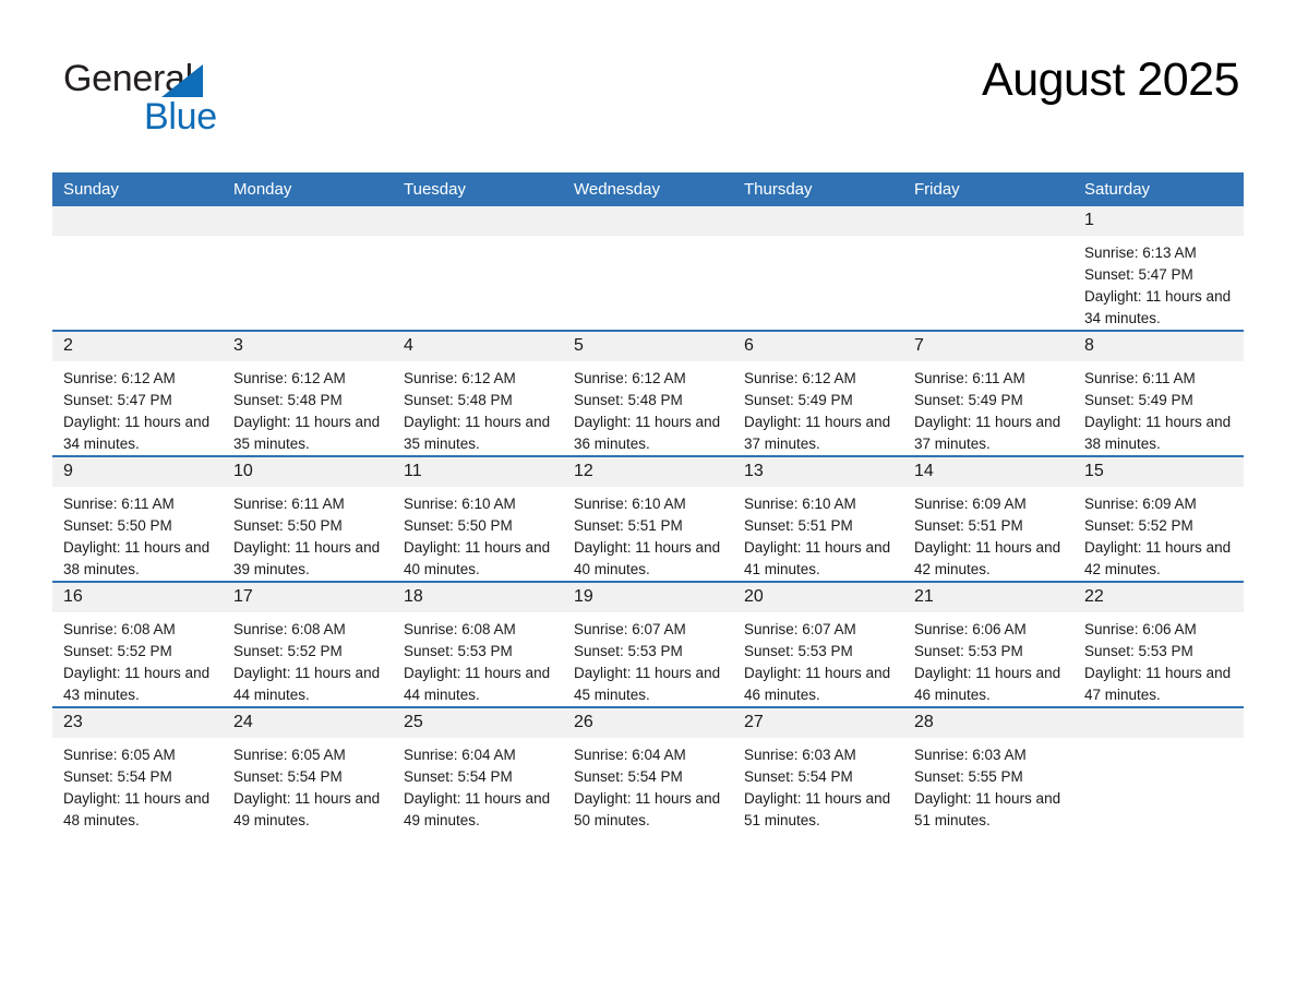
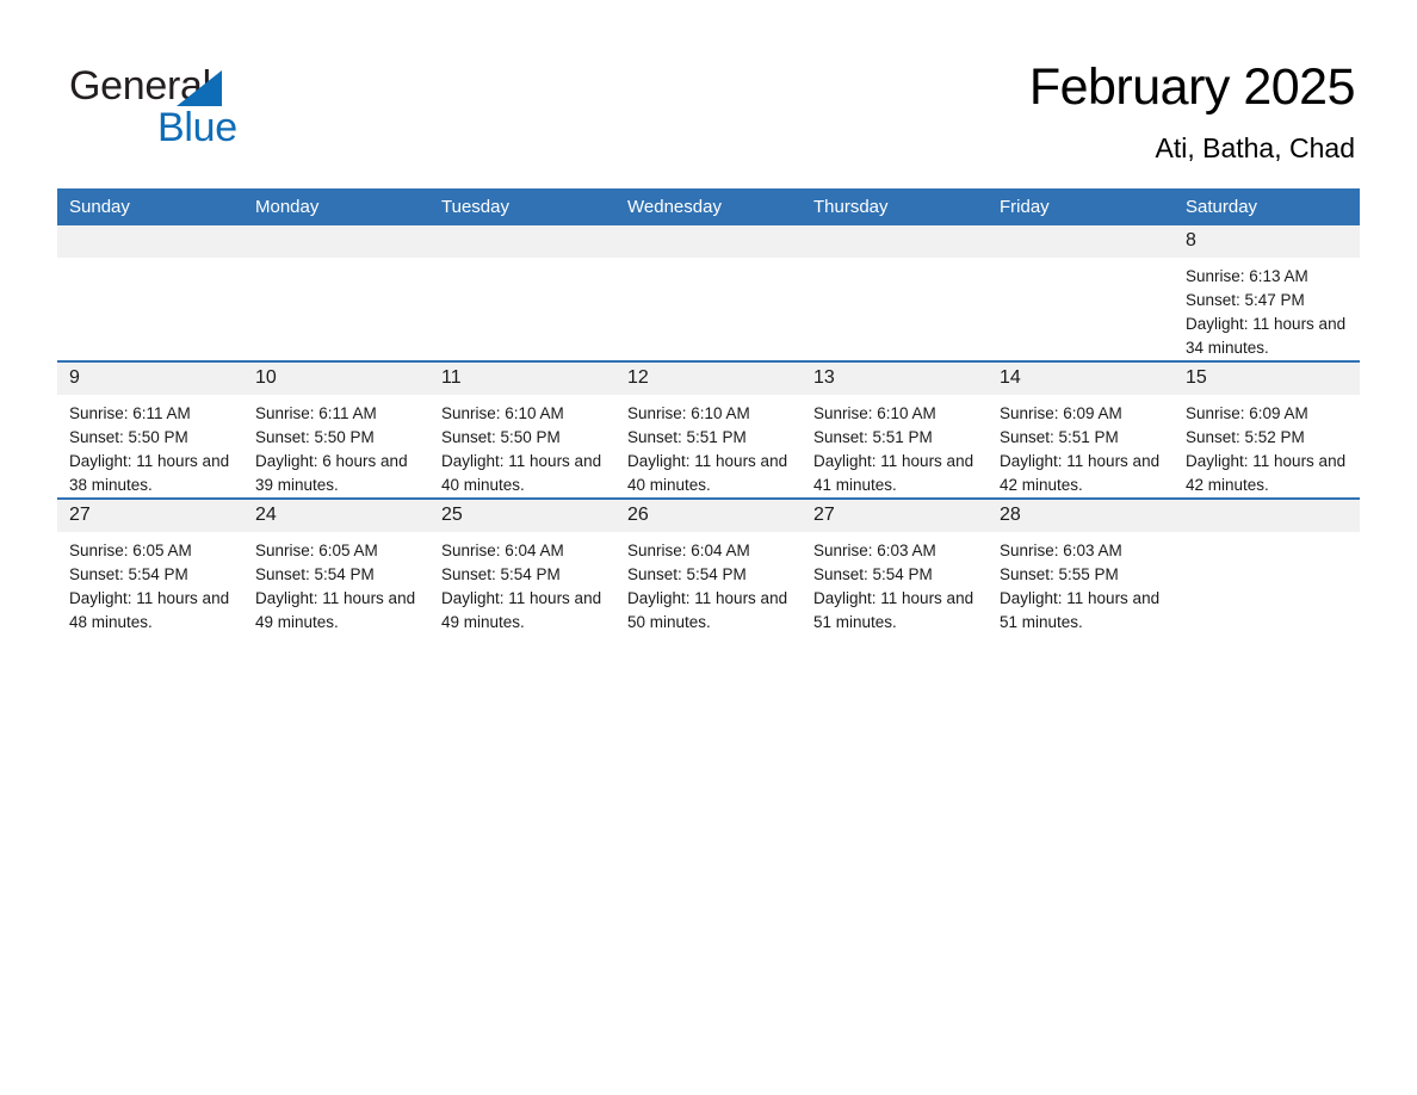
  General
  Blue
- August 2025
+ February 2025
+ Ati, Batha, Chad
  Sunday	Monday	Tuesday	Wednesday	Thursday	Friday	Saturday
- 						1Sunrise: 6:13 AMSunset: 5:47 PMDaylight: 11 hours and 34 minutes.
+ 						8Sunrise: 6:13 AMSunset: 5:47 PMDaylight: 11 hours and 34 minutes.
- 2Sunrise: 6:12 AMSunset: 5:47 PMDaylight: 11 hours and 34 minutes.	3Sunrise: 6:12 AMSunset: 5:48 PMDaylight: 11 hours and 35 minutes.	4Sunrise: 6:12 AMSunset: 5:48 PMDaylight: 11 hours and 35 minutes.	5Sunrise: 6:12 AMSunset: 5:48 PMDaylight: 11 hours and 36 minutes.	6Sunrise: 6:12 AMSunset: 5:49 PMDaylight: 11 hours and 37 minutes.	7Sunrise: 6:11 AMSunset: 5:49 PMDaylight: 11 hours and 37 minutes.	8Sunrise: 6:11 AMSunset: 5:49 PMDaylight: 11 hours and 38 minutes.
- 9Sunrise: 6:11 AMSunset: 5:50 PMDaylight: 11 hours and 38 minutes.	10Sunrise: 6:11 AMSunset: 5:50 PMDaylight: 11 hours and 39 minutes.	11Sunrise: 6:10 AMSunset: 5:50 PMDaylight: 11 hours and 40 minutes.	12Sunrise: 6:10 AMSunset: 5:51 PMDaylight: 11 hours and 40 minutes.	13Sunrise: 6:10 AMSunset: 5:51 PMDaylight: 11 hours and 41 minutes.	14Sunrise: 6:09 AMSunset: 5:51 PMDaylight: 11 hours and 42 minutes.	15Sunrise: 6:09 AMSunset: 5:52 PMDaylight: 11 hours and 42 minutes.
+ 9Sunrise: 6:11 AMSunset: 5:50 PMDaylight: 11 hours and 38 minutes.	10Sunrise: 6:11 AMSunset: 5:50 PMDaylight: 6 hours and 39 minutes.	11Sunrise: 6:10 AMSunset: 5:50 PMDaylight: 11 hours and 40 minutes.	12Sunrise: 6:10 AMSunset: 5:51 PMDaylight: 11 hours and 40 minutes.	13Sunrise: 6:10 AMSunset: 5:51 PMDaylight: 11 hours and 41 minutes.	14Sunrise: 6:09 AMSunset: 5:51 PMDaylight: 11 hours and 42 minutes.	15Sunrise: 6:09 AMSunset: 5:52 PMDaylight: 11 hours and 42 minutes.
- 16Sunrise: 6:08 AMSunset: 5:52 PMDaylight: 11 hours and 43 minutes.	17Sunrise: 6:08 AMSunset: 5:52 PMDaylight: 11 hours and 44 minutes.	18Sunrise: 6:08 AMSunset: 5:53 PMDaylight: 11 hours and 44 minutes.	19Sunrise: 6:07 AMSunset: 5:53 PMDaylight: 11 hours and 45 minutes.	20Sunrise: 6:07 AMSunset: 5:53 PMDaylight: 11 hours and 46 minutes.	21Sunrise: 6:06 AMSunset: 5:53 PMDaylight: 11 hours and 46 minutes.	22Sunrise: 6:06 AMSunset: 5:53 PMDaylight: 11 hours and 47 minutes.
- 23Sunrise: 6:05 AMSunset: 5:54 PMDaylight: 11 hours and 48 minutes.	24Sunrise: 6:05 AMSunset: 5:54 PMDaylight: 11 hours and 49 minutes.	25Sunrise: 6:04 AMSunset: 5:54 PMDaylight: 11 hours and 49 minutes.	26Sunrise: 6:04 AMSunset: 5:54 PMDaylight: 11 hours and 50 minutes.	27Sunrise: 6:03 AMSunset: 5:54 PMDaylight: 11 hours and 51 minutes.	28Sunrise: 6:03 AMSunset: 5:55 PMDaylight: 11 hours and 51 minutes.
+ 27Sunrise: 6:05 AMSunset: 5:54 PMDaylight: 11 hours and 48 minutes.	24Sunrise: 6:05 AMSunset: 5:54 PMDaylight: 11 hours and 49 minutes.	25Sunrise: 6:04 AMSunset: 5:54 PMDaylight: 11 hours and 49 minutes.	26Sunrise: 6:04 AMSunset: 5:54 PMDaylight: 11 hours and 50 minutes.	27Sunrise: 6:03 AMSunset: 5:54 PMDaylight: 11 hours and 51 minutes.	28Sunrise: 6:03 AMSunset: 5:55 PMDaylight: 11 hours and 51 minutes.
